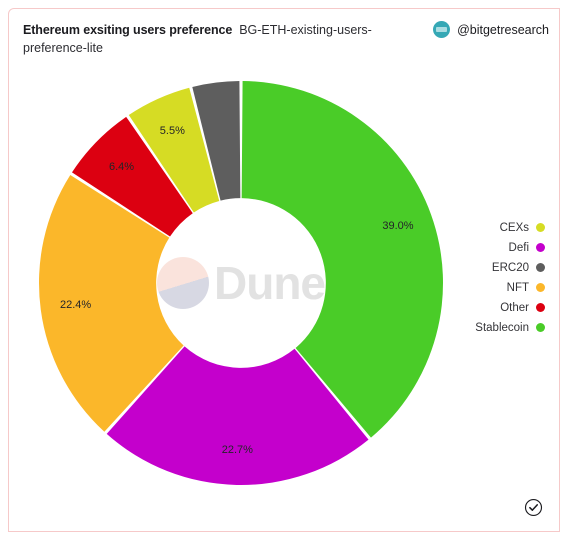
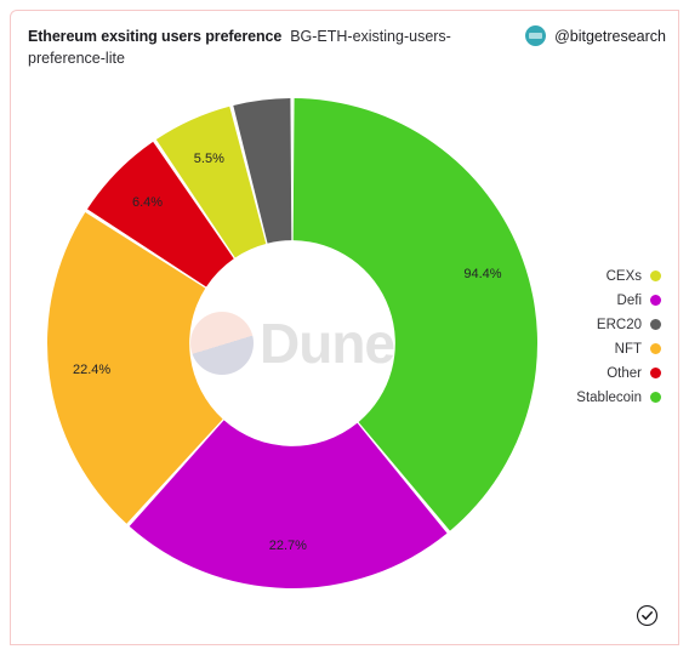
  Ethereum exsiting users preference BG-ETH-existing-users-preference-lite
  @bitgetresearch
  Dune
- 39.0%
+ 94.4%
  22.7%
  22.4%
  6.4%
  5.5%
  CEXs
  Defi
  ERC20
  NFT
  Other
  Stablecoin
